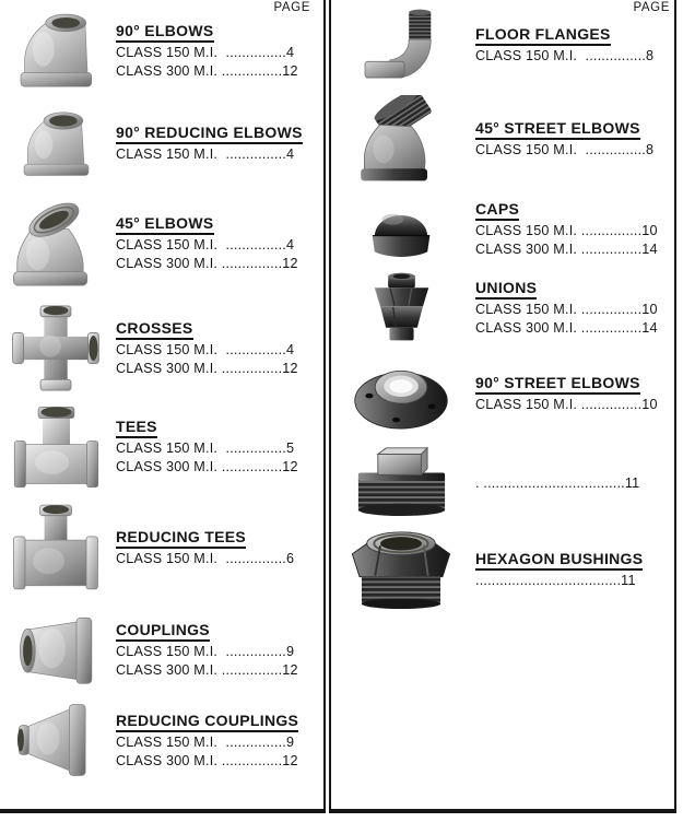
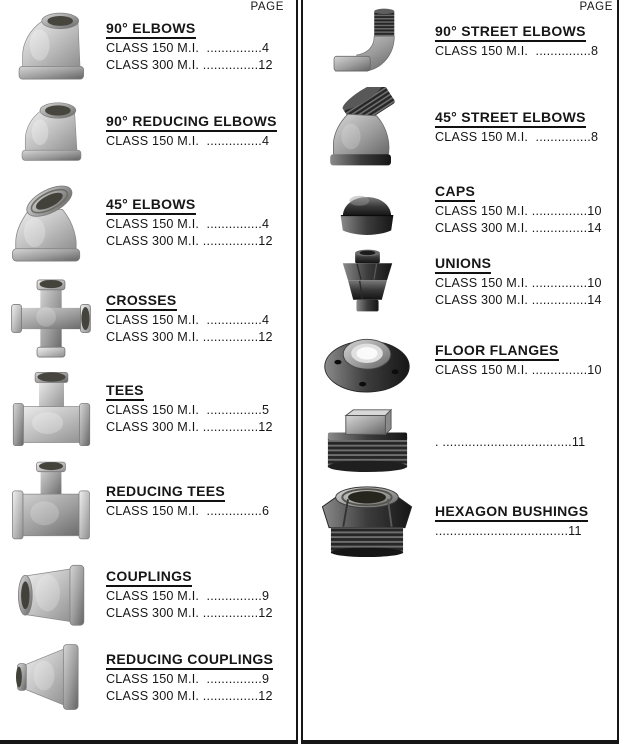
  PAGE
  90° ELBOWS
  CLASS 150 M.I. ...............4
  CLASS 300 M.I. ...............12
  90° REDUCING ELBOWS
  CLASS 150 M.I. ...............4
  45° ELBOWS
  CLASS 150 M.I. ...............4
  CLASS 300 M.I. ...............12
  CROSSES
  CLASS 150 M.I. ...............4
  CLASS 300 M.I. ...............12
  TEES
  CLASS 150 M.I. ...............5
  CLASS 300 M.I. ...............12
  REDUCING TEES
  CLASS 150 M.I. ...............6
  COUPLINGS
  CLASS 150 M.I. ...............9
  CLASS 300 M.I. ...............12
  REDUCING COUPLINGS
  CLASS 150 M.I. ...............9
  CLASS 300 M.I. ...............12
  PAGE
- FLOOR FLANGES
+ 90° STREET ELBOWS
  CLASS 150 M.I. ...............8
  45° STREET ELBOWS
  CLASS 150 M.I. ...............8
  CAPS
  CLASS 150 M.I. ...............10
  CLASS 300 M.I. ...............14
  UNIONS
  CLASS 150 M.I. ...............10
  CLASS 300 M.I. ...............14
- 90° STREET ELBOWS
+ FLOOR FLANGES
  CLASS 150 M.I. ...............10
  . ...................................11
  HEXAGON BUSHINGS
  ....................................11
